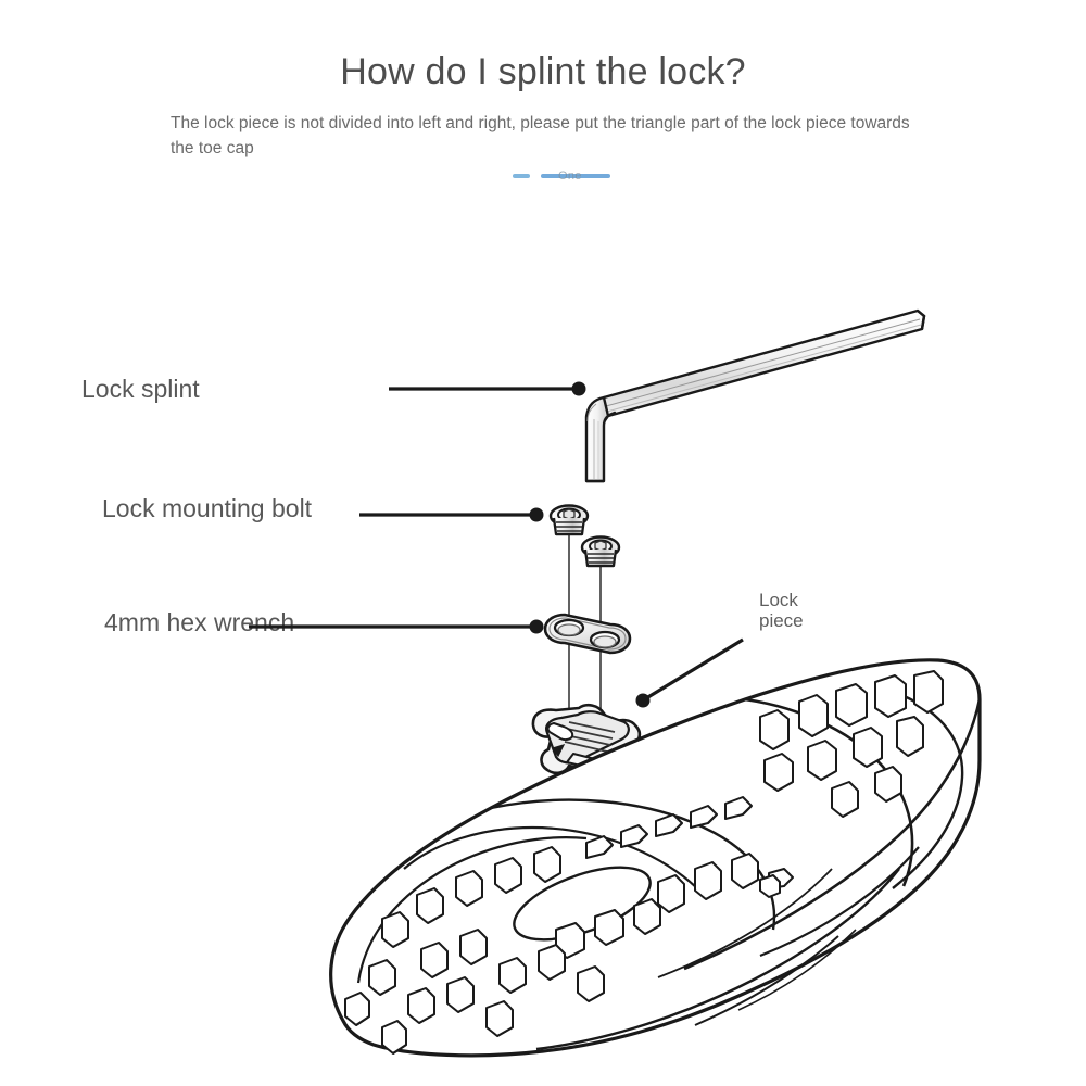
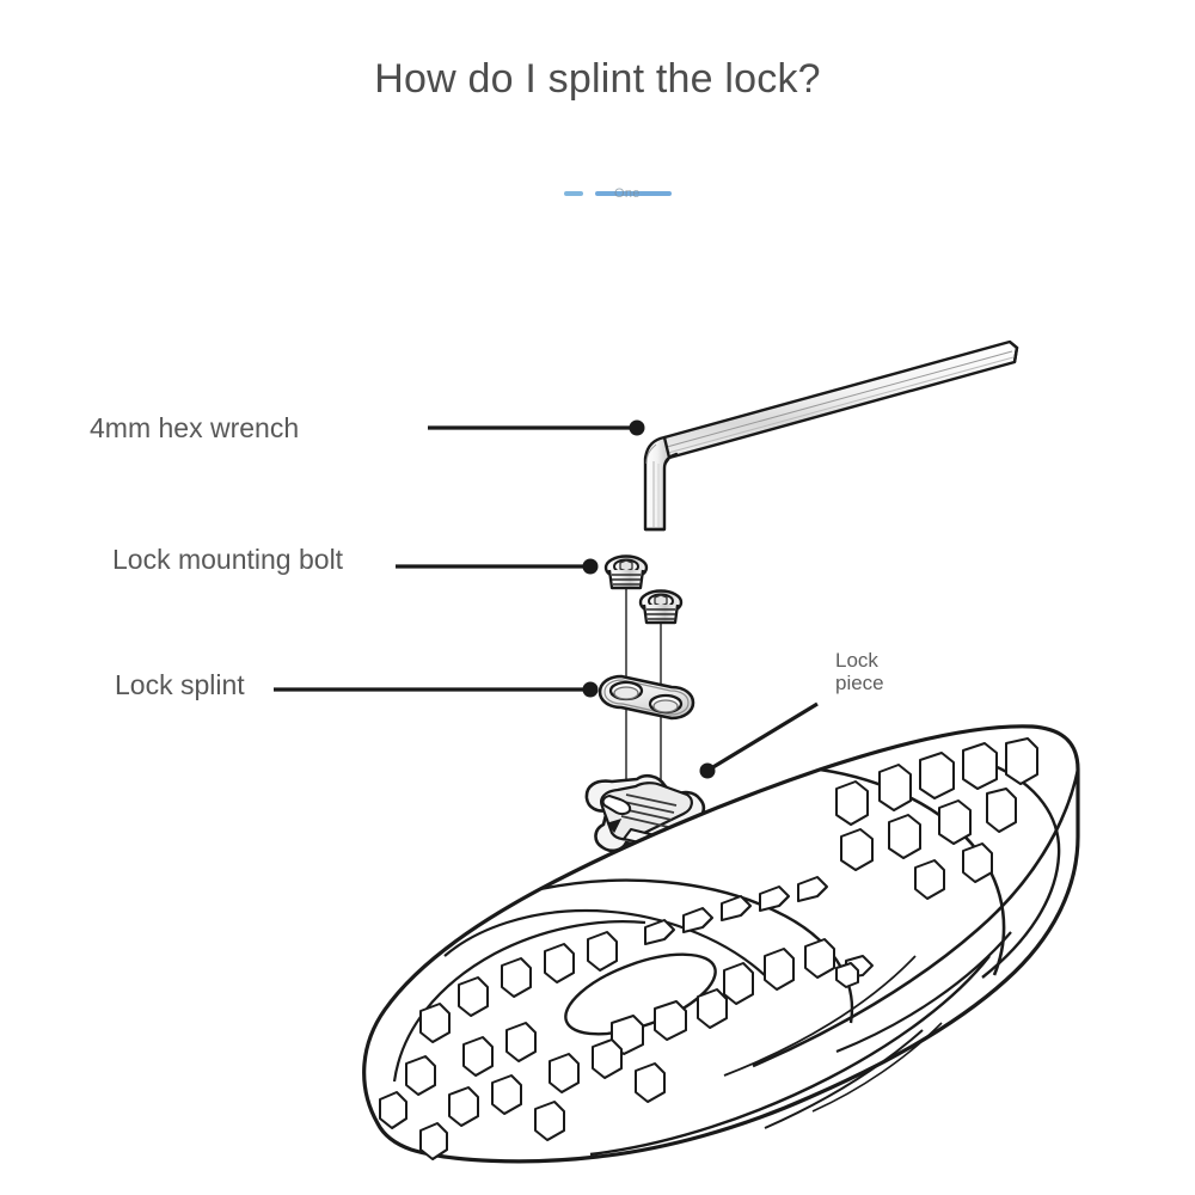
  How do I splint the lock?
- The lock piece is not divided into left and right, please put the triangle part of the lock piece towards the toe cap
  One
- Lock splint
+ 4mm hex wrench
  Lock mounting bolt
- 4mm hex wrench
+ Lock splint
  Lock piece
